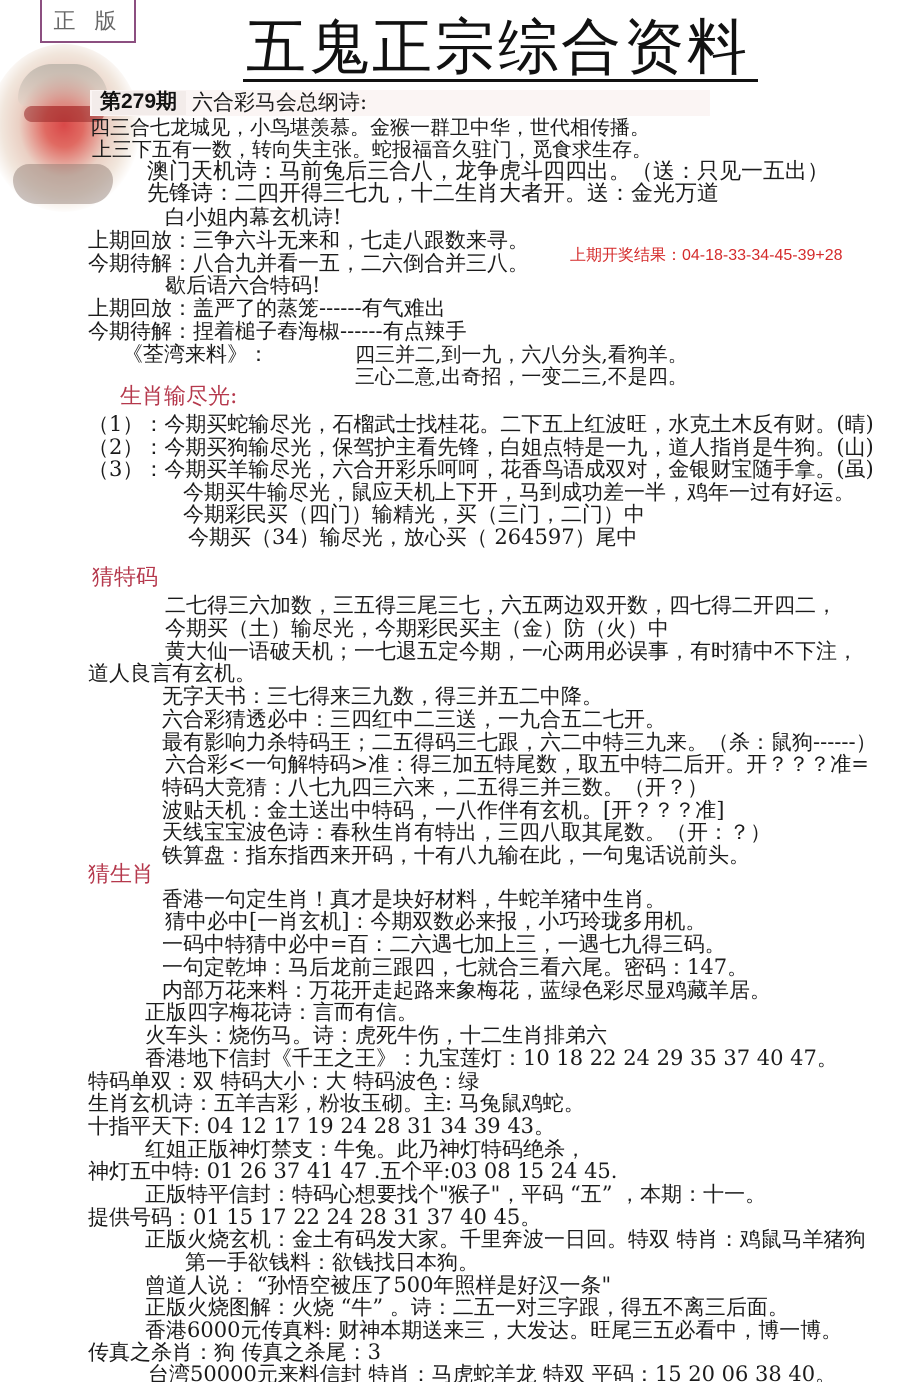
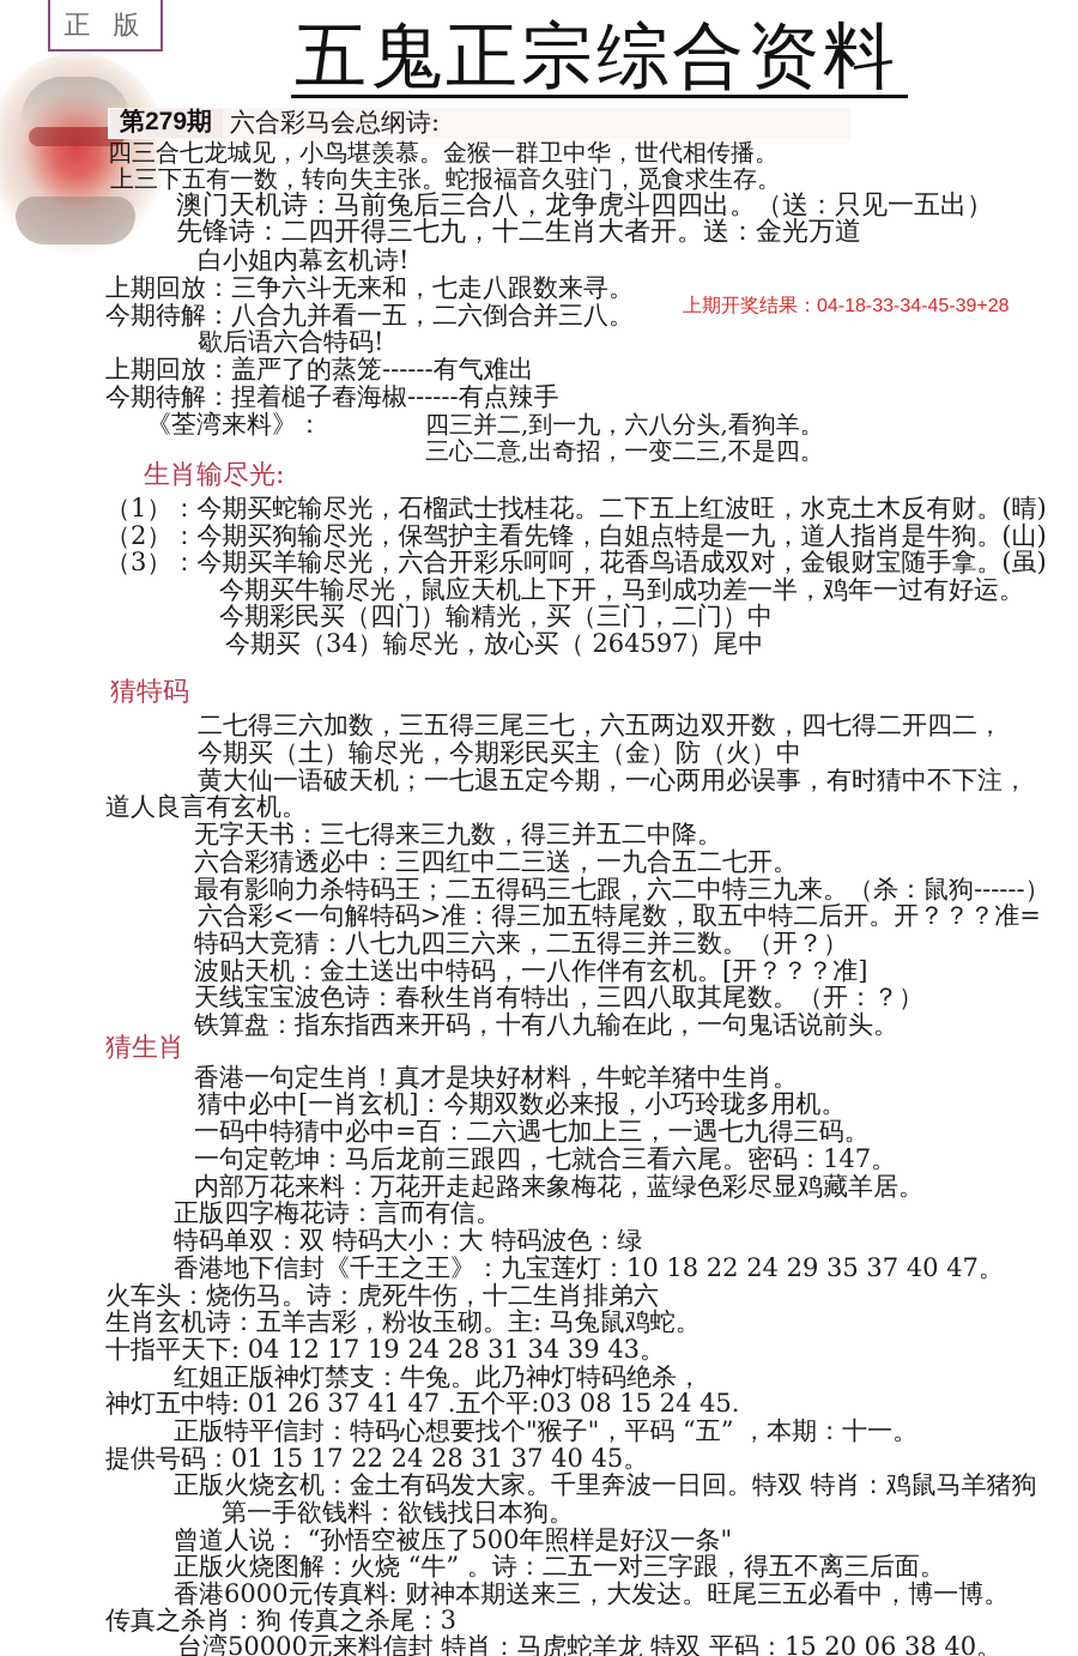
  正 版
  五鬼正宗综合资料
  第279期
  六合彩马会总纲诗:
  四三合七龙城见，小鸟堪羡慕。金猴一群卫中华，世代相传播。
  上三下五有一数，转向失主张。蛇报福音久驻门，觅食求生存。
  澳门天机诗：马前兔后三合八，龙争虎斗四四出。（送：只见一五出）
  先锋诗：二四开得三七九，十二生肖大者开。送：金光万道
  白小姐内幕玄机诗!
  上期回放：三争六斗无来和，七走八跟数来寻。
  今期待解：八合九并看一五，二六倒合并三八。
  歇后语六合特码!
  上期回放：盖严了的蒸笼------有气难出
  今期待解：捏着槌子舂海椒------有点辣手
  上期开奖结果：04-18-33-34-45-39+28
  《荃湾来料》：
  四三并二,到一九，六八分头,看狗羊。
  三心二意,出奇招，一变二三,不是四。
  生肖输尽光:
  （1）：今期买蛇输尽光，石榴武士找桂花。二下五上红波旺，水克土木反有财。(晴)
  （2）：今期买狗输尽光，保驾护主看先锋，白姐点特是一九，道人指肖是牛狗。(山)
  （3）：今期买羊输尽光，六合开彩乐呵呵，花香鸟语成双对，金银财宝随手拿。(虽)
  今期买牛输尽光，鼠应天机上下开，马到成功差一半，鸡年一过有好运。
  今期彩民买（四门）输精光，买（三门，二门）中
  今期买（34）输尽光，放心买（ 264597）尾中
  猜特码
  二七得三六加数，三五得三尾三七，六五两边双开数，四七得二开四二，
  今期买（土）输尽光，今期彩民买主（金）防（火）中
  黄大仙一语破天机；一七退五定今期，一心两用必误事，有时猜中不下注，
  道人良言有玄机。
  无字天书：三七得来三九数，得三并五二中降。
  六合彩猜透必中：三四红中二三送，一九合五二七开。
  最有影响力杀特码王；二五得码三七跟，六二中特三九来。（杀：鼠狗------）
  六合彩<一句解特码>准：得三加五特尾数，取五中特二后开。开？？？准=
  特码大竞猜：八七九四三六来，二五得三并三数。（开？）
  波贴天机：金土送出中特码，一八作伴有玄机。[开？？？准]
  天线宝宝波色诗：春秋生肖有特出，三四八取其尾数。（开：？）
  铁算盘：指东指西来开码，十有八九输在此，一句鬼话说前头。
  猜生肖
  香港一句定生肖！真才是块好材料，牛蛇羊猪中生肖。
  猜中必中[一肖玄机]：今期双数必来报，小巧玲珑多用机。
  一码中特猜中必中=百：二六遇七加上三，一遇七九得三码。
  一句定乾坤：马后龙前三跟四，七就合三看六尾。密码：147。
  内部万花来料：万花开走起路来象梅花，蓝绿色彩尽显鸡藏羊居。
  正版四字梅花诗：言而有信。
- 火车头：烧伤马。诗：虎死牛伤，十二生肖排弟六
+ 特码单双：双 特码大小：大 特码波色：绿
  香港地下信封《千王之王》：九宝莲灯：10 18 22 24 29 35 37 40 47。
- 特码单双：双 特码大小：大 特码波色：绿
+ 火车头：烧伤马。诗：虎死牛伤，十二生肖排弟六
  生肖玄机诗：五羊吉彩，粉妆玉砌。主: 马兔鼠鸡蛇。
  十指平天下: 04 12 17 19 24 28 31 34 39 43。
  红姐正版神灯禁支：牛兔。此乃神灯特码绝杀，
  神灯五中特: 01 26 37 41 47 .五个平:03 08 15 24 45.
  正版特平信封：特码心想要找个"猴子"，平码 “五” ，本期：十一。
  提供号码：01 15 17 22 24 28 31 37 40 45。
  正版火烧玄机：金土有码发大家。千里奔波一日回。特双 特肖：鸡鼠马羊猪狗
  第一手欲钱料：欲钱找日本狗。
  曾道人说： “孙悟空被压了500年照样是好汉一条"
  正版火烧图解：火烧 “牛” 。诗：二五一对三字跟，得五不离三后面。
  香港6000元传真料: 财神本期送来三，大发达。旺尾三五必看中，博一博。
  传真之杀肖：狗 传真之杀尾：3
  台湾50000元来料信封 特肖：马虎蛇羊龙 特双 平码：15 20 06 38 40。
